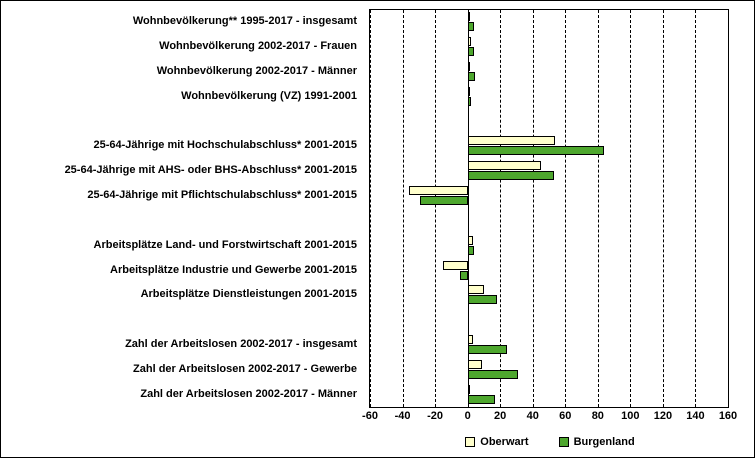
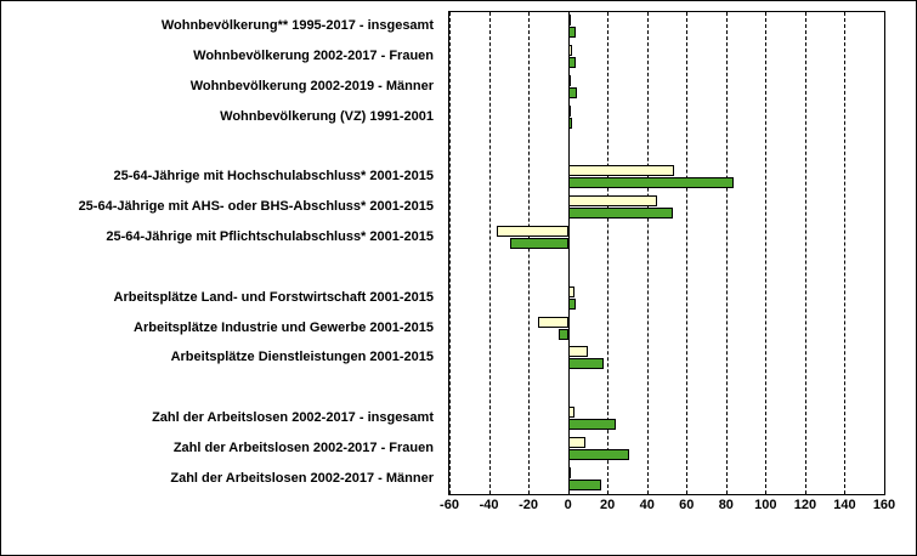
  Wohnbevölkerung** 1995-2017 - insgesamt
  Wohnbevölkerung 2002-2017 - Frauen
- Wohnbevölkerung 2002-2017 - Männer
+ Wohnbevölkerung 2002-2019 - Männer
  Wohnbevölkerung (VZ) 1991-2001
  25-64-Jährige mit Hochschulabschluss* 2001-2015
  25-64-Jährige mit AHS- oder BHS-Abschluss* 2001-2015
  25-64-Jährige mit Pflichtschulabschluss* 2001-2015
  Arbeitsplätze Land- und Forstwirtschaft 2001-2015
  Arbeitsplätze Industrie und Gewerbe 2001-2015
  Arbeitsplätze Dienstleistungen 2001-2015
  Zahl der Arbeitslosen 2002-2017 - insgesamt
- Zahl der Arbeitslosen 2002-2017 - Gewerbe
+ Zahl der Arbeitslosen 2002-2017 - Frauen
  Zahl der Arbeitslosen 2002-2017 - Männer
  -60
  -40
  -20
  0
  20
  40
  60
  80
  100
  120
  140
  160
- Oberwart
- Burgenland
